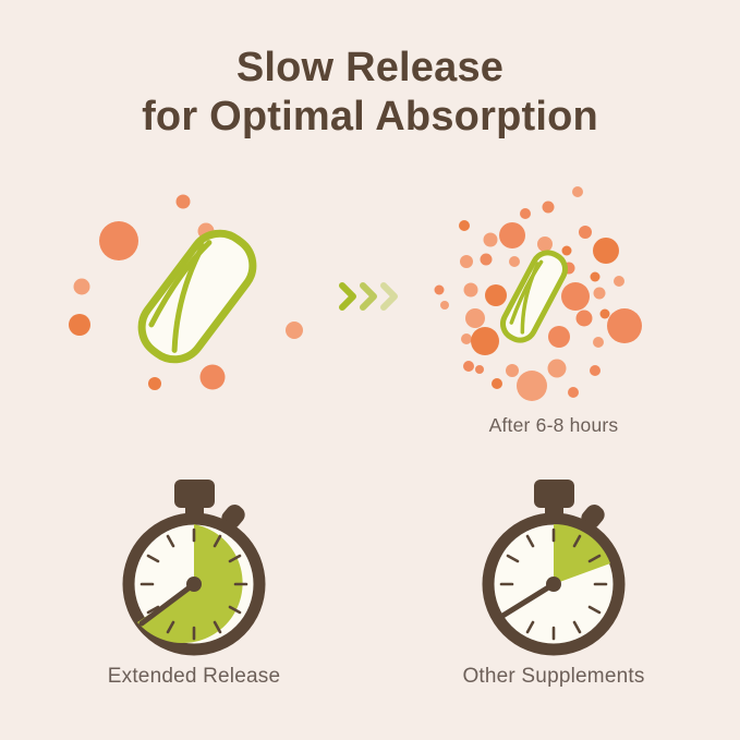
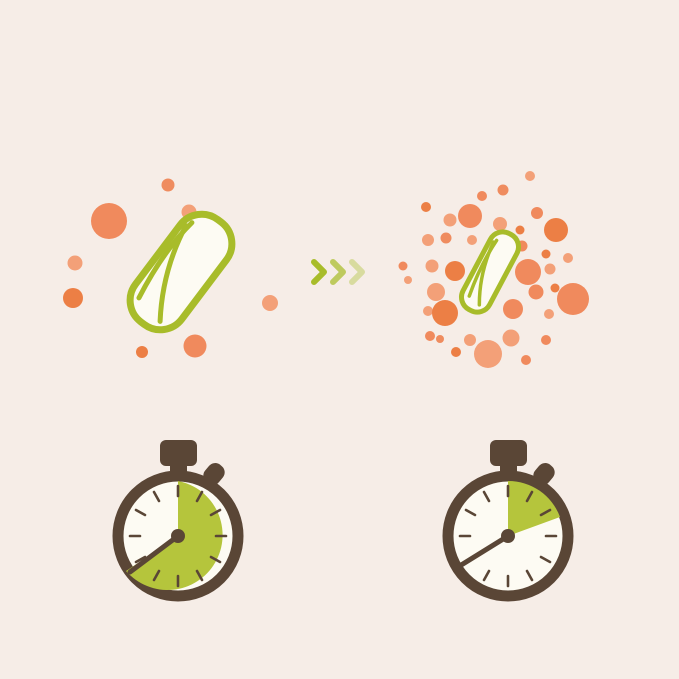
- Slow Release
- for Optimal Absorption
- After 6-8 hours
- Extended Release
- Other Supplements
